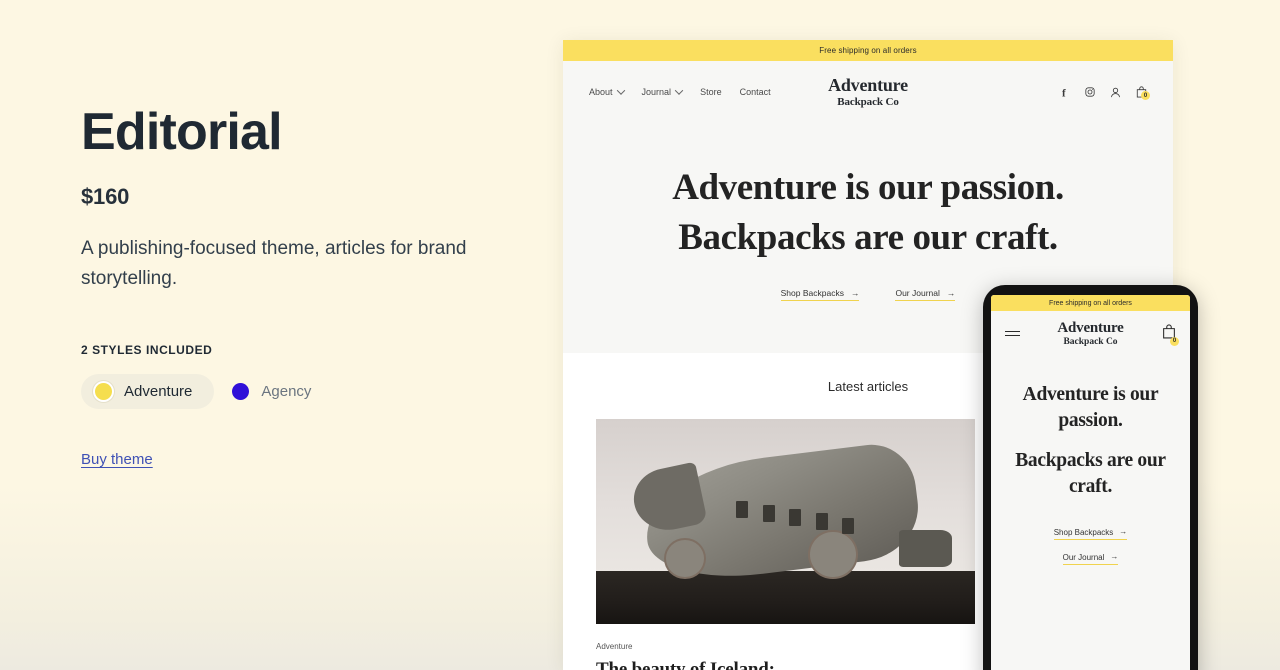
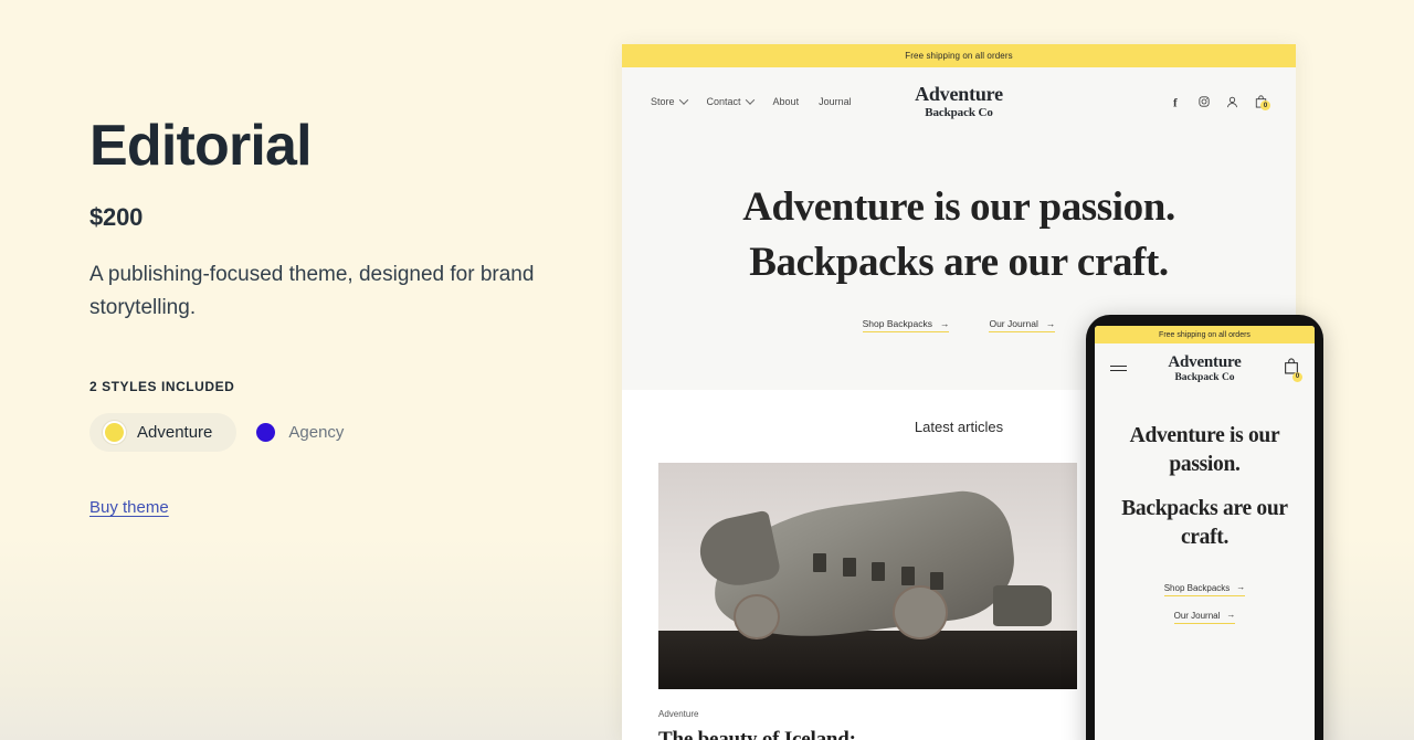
  Editorial
- $160
+ $200
- A publishing-focused theme, articles for brand storytelling.
+ A publishing-focused theme, designed for brand storytelling.
  2 STYLES INCLUDED
  Adventure
  Agency
  Buy theme
  Free shipping on all orders
- About
+ Store
- Journal
+ Contact
- Store
+ About
- Contact
+ Journal
  Adventure
  Backpack Co
  f
  Adventure is our passion.
  Backpacks are our craft.
  Shop Backpacks
  →
  Our Journal
  →
  Latest articles
  Adventure
  Adventure
  Backpack Co
  Adventure is our passion.
  Backpacks are our craft.
  Shop Backpacks
  →
  Our Journal
  →
